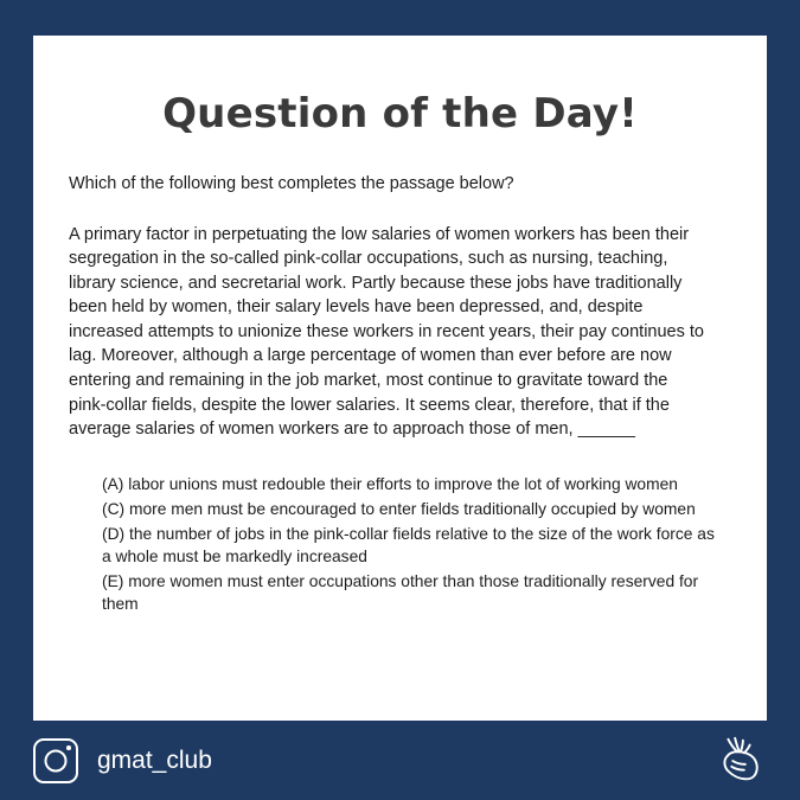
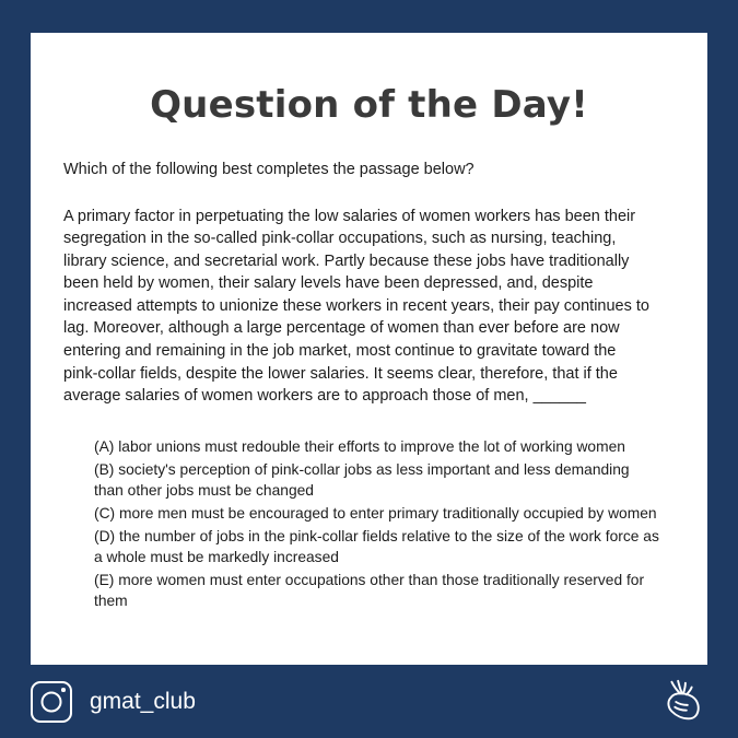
  Question of the Day!
  Which of the following best completes the passage below?
  A primary factor in perpetuating the low salaries of women workers has been their segregation in the so-called pink-collar occupations, such as nursing, teaching, library science, and secretarial work. Partly because these jobs have traditionally been held by women, their salary levels have been depressed, and, despite increased attempts to unionize these workers in recent years, their pay continues to lag. Moreover, although a large percentage of women than ever before are now entering and remaining in the job market, most continue to gravitate toward the pink-collar fields, despite the lower salaries. It seems clear, therefore, that if the average salaries of women workers are to approach those of men, ______
  (A) labor unions must redouble their efforts to improve the lot of working women
+ (B) society's perception of pink-collar jobs as less important and less demanding than other jobs must be changed
- (C) more men must be encouraged to enter fields traditionally occupied by women
+ (C) more men must be encouraged to enter primary traditionally occupied by women
  (D) the number of jobs in the pink-collar fields relative to the size of the work force as a whole must be markedly increased
  (E) more women must enter occupations other than those traditionally reserved for them
  gmat_club
